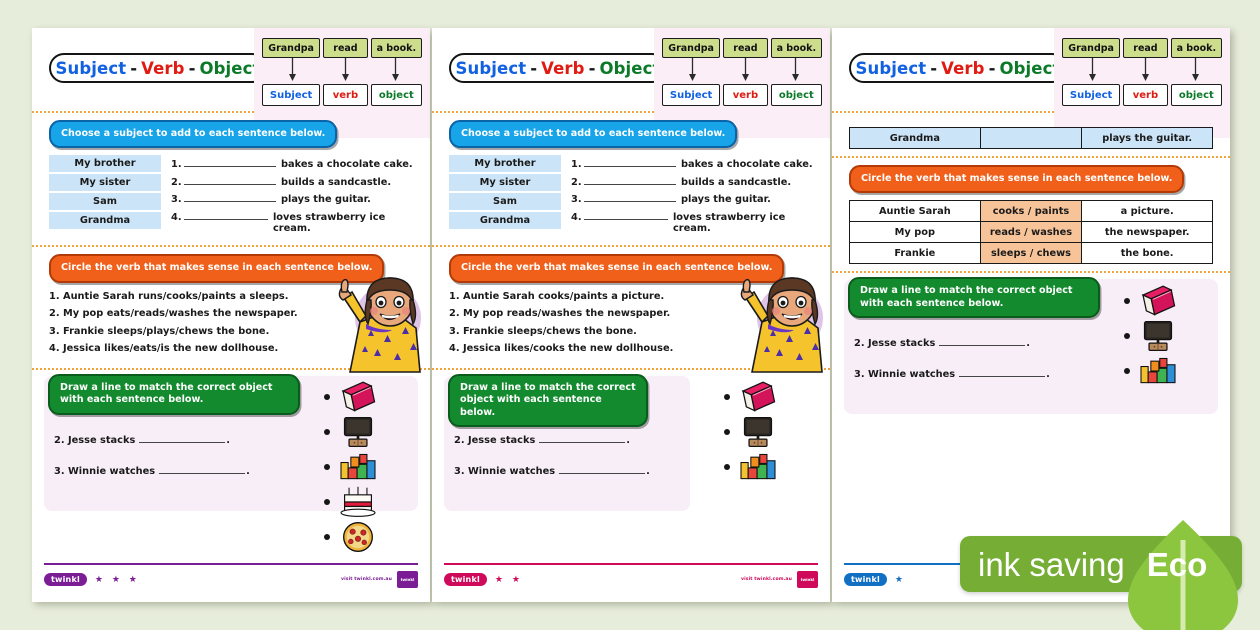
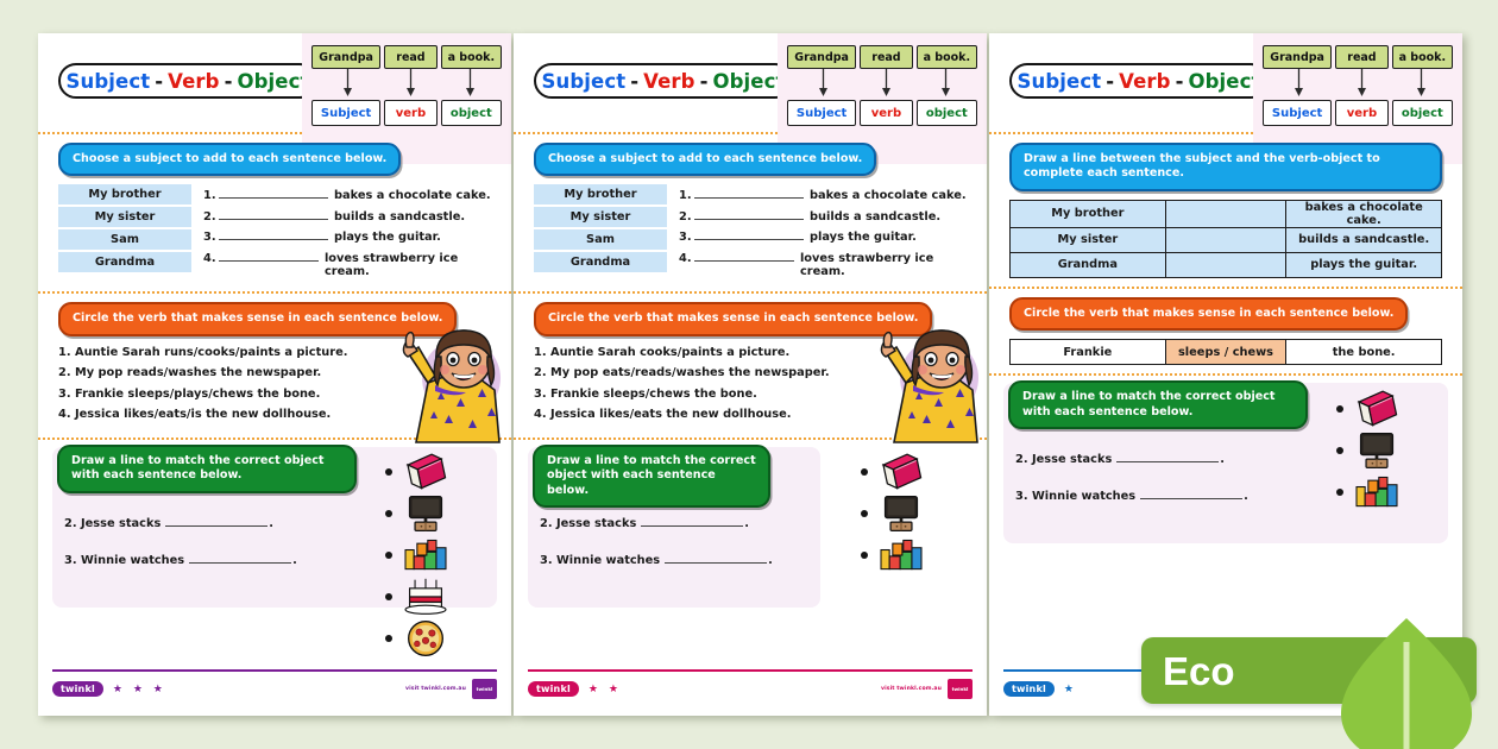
  Subject - Verb - Objec
  Grandpa
  read
  a book.
  Subject
  verb
  object
  Choose a subject to add to each sentence below.
  My brother
  My sister
  Sam
  Grandma
  1.
  bakes a chocolate cake.
  2.
  builds a sandcastle.
  3.
  plays the guitar.
  4.
  loves strawberry ice cream.
  Circle the verb that makes sense in each sentence below.
  1.
- Auntie Sarah runs/cooks/paints a sleeps.
+ Auntie Sarah runs/cooks/paints a picture.
  2.
- My pop eats/reads/washes the newspaper.
+ My pop reads/washes the newspaper.
  3.
  Frankie sleeps/plays/chews the bone.
  4.
  Jessica likes/eats/is the new dollhouse.
  Draw a line to match the correct object with each sentence below.
  2.
  Jesse stacks
  .
  3.
  Winnie watches
  .
  twinkl
  ★ ★ ★
  Subject - Verb - Objec
  Grandpa
  read
  a book.
  Subject
  verb
  object
  Choose a subject to add to each sentence below.
  My brother
  My sister
  Sam
  Grandma
  1.
  bakes a chocolate cake.
  2.
  builds a sandcastle.
  3.
  plays the guitar.
  4.
  loves strawberry ice cream.
  Circle the verb that makes sense in each sentence below.
  1.
  Auntie Sarah cooks/paints a picture.
  2.
- My pop reads/washes the newspaper.
+ My pop eats/reads/washes the newspaper.
  3.
  Frankie sleeps/chews the bone.
  4.
- Jessica likes/cooks the new dollhouse.
+ Jessica likes/eats the new dollhouse.
  Draw a line to match the correct object with each sentence below.
  2.
  Jesse stacks
  .
  3.
  Winnie watches
  .
  twinkl
  ★ ★
  Subject - Verb - Objec
  Grandpa
  read
  a book.
  Subject
  verb
  object
+ Draw a line between the subject and the verb-object to complete each sentence.
+ My brother		bakes a chocolate cake.
+ My sister		builds a sandcastle.
  Grandma		plays the guitar.
  Circle the verb that makes sense in each sentence below.
- Auntie Sarah	cooks / paints	a picture.
- My pop	reads / washes	the newspaper.
  Frankie	sleeps / chews	the bone.
  Draw a line to match the correct object with each sentence below.
  2.
  Jesse stacks
  .
  3.
  Winnie watches
  .
  twinkl
  ★
- ink saving
  Eco
